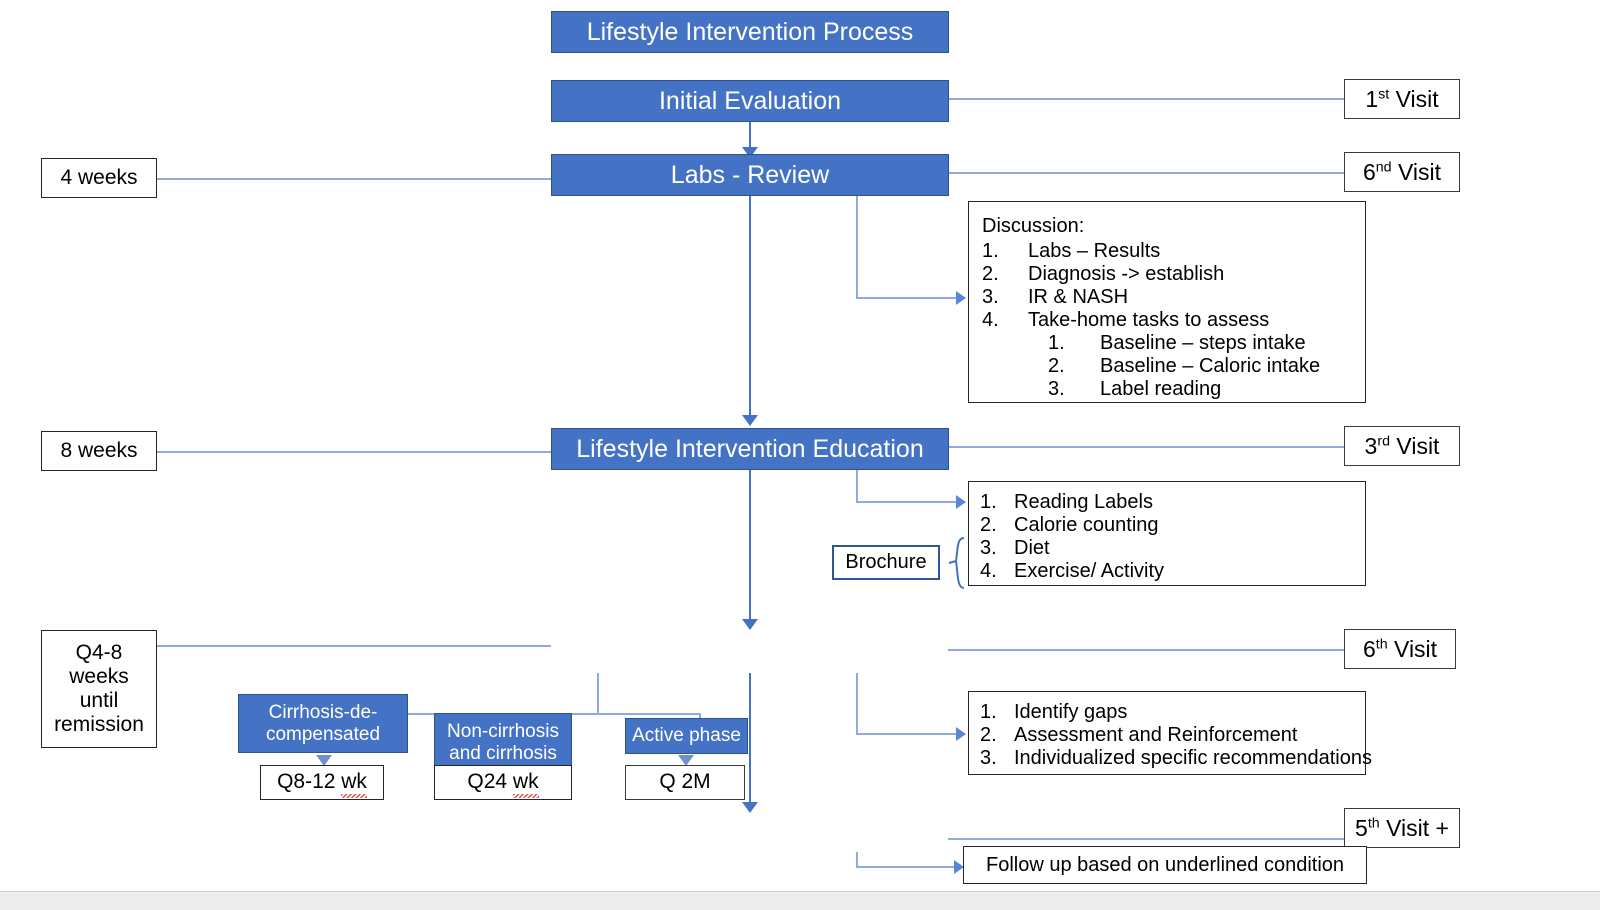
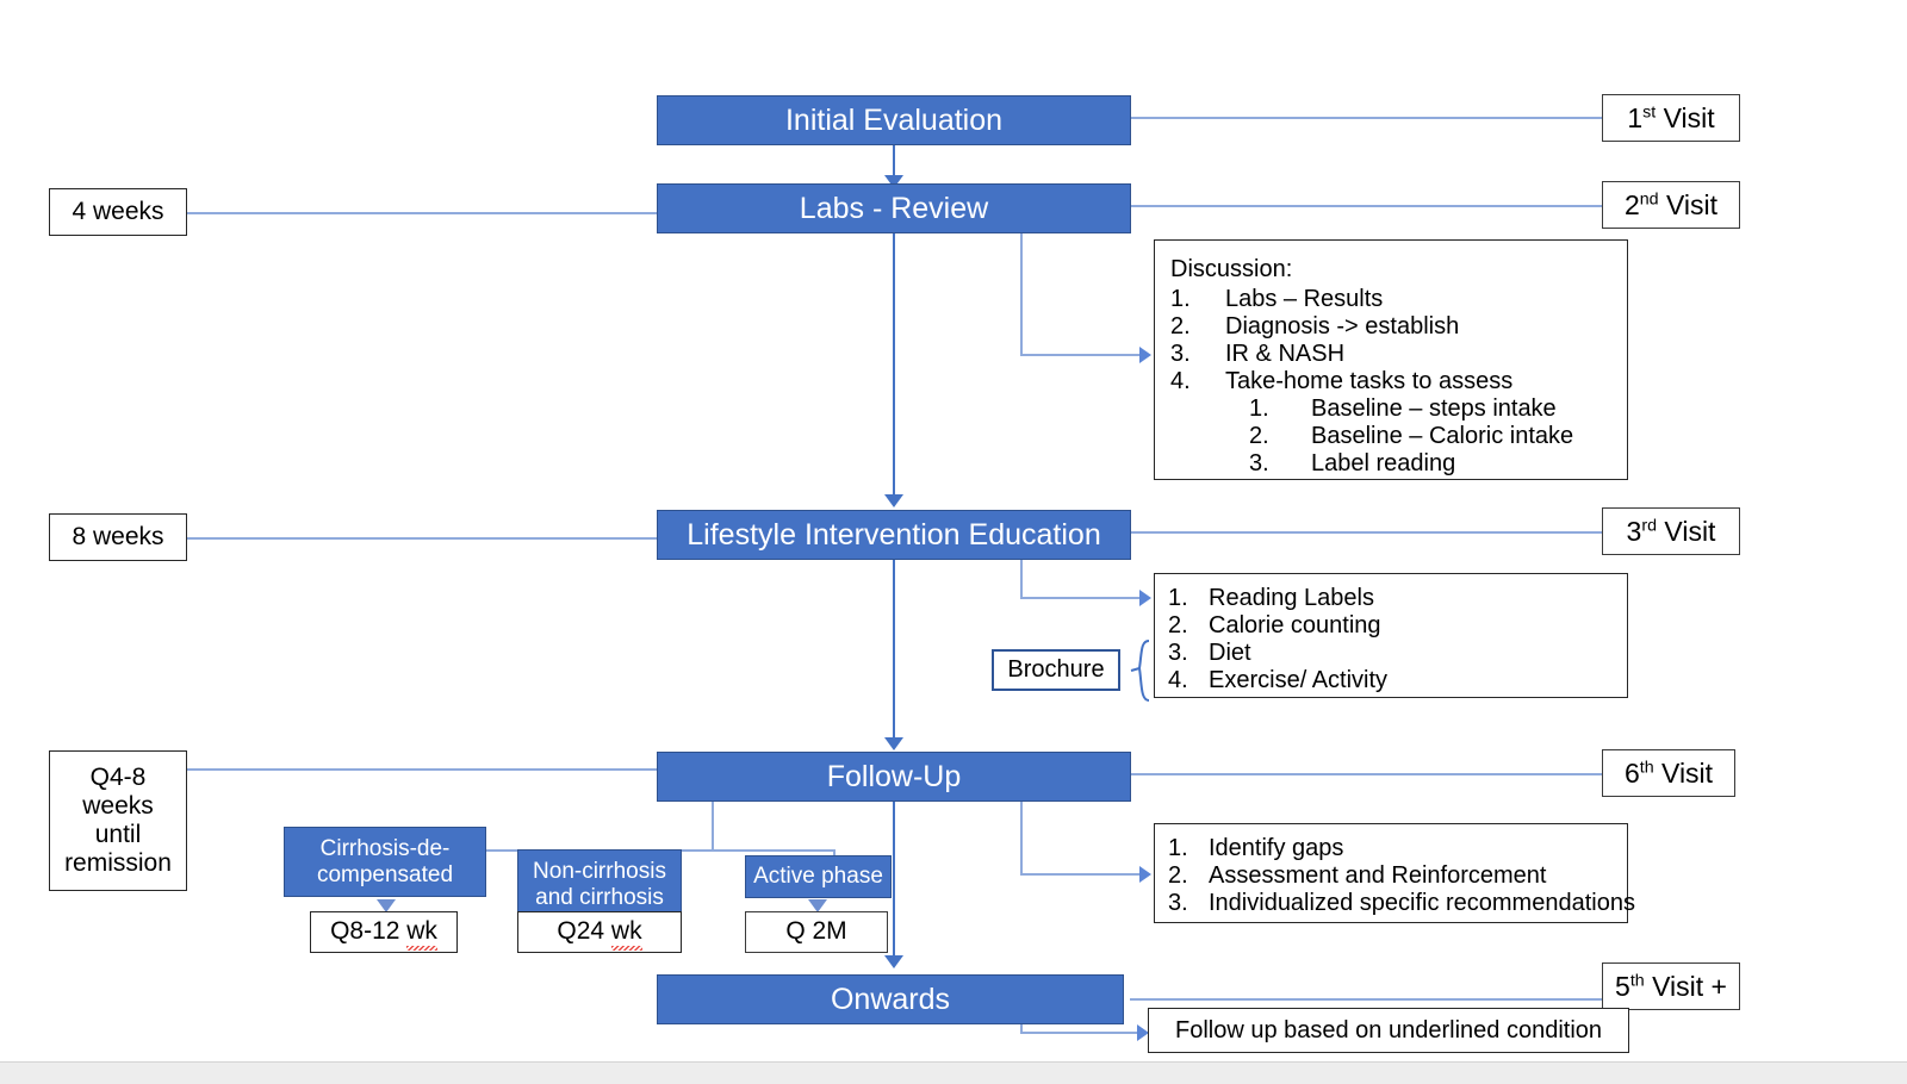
- Lifestyle Intervention Process
  Initial Evaluation
  Labs - Review
  Lifestyle Intervention Education
+ Follow-Up
+ Onwards
  1st Visit
- 6nd Visit
+ 2nd Visit
  3rd Visit
  6th Visit
  5th Visit +
  4 weeks
  8 weeks
  Q4-8
  weeks
  until
  remission
  Discussion:
  1.
  Labs – Results
  2.
  Diagnosis -> establish
  3.
  IR & NASH
  4.
  Take-home tasks to assess
  1.
  Baseline – steps intake
  2.
  Baseline – Caloric intake
  3.
  Label reading
  1.
  Reading Labels
  2.
  Calorie counting
  3.
  Diet
  4.
  Exercise/ Activity
  Brochure
  1.
  Identify gaps
  2.
  Assessment and Reinforcement
  3.
  Individualized specific recommendations
  Cirrhosis-de-
  compensated
  Q8-12 wk
  Non-cirrhosis
  and cirrhosis
  Q24 wk
  Active phase
  Q 2M
  Follow up based on underlined condition
